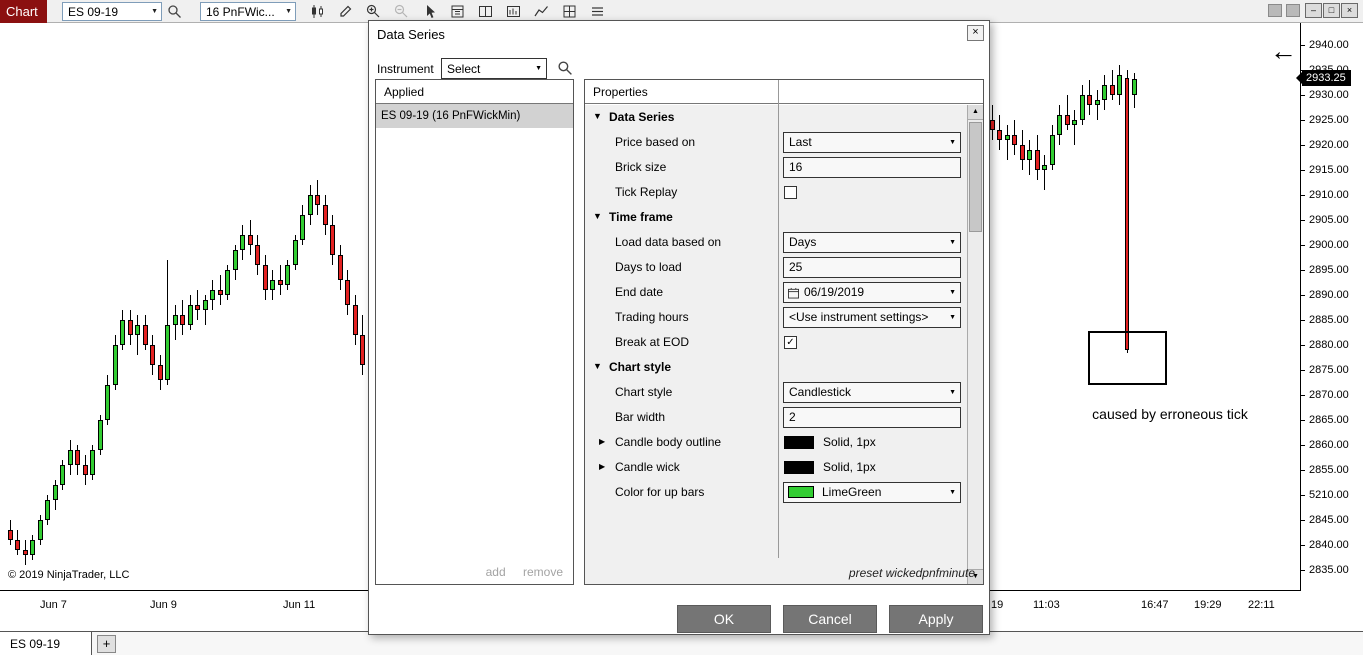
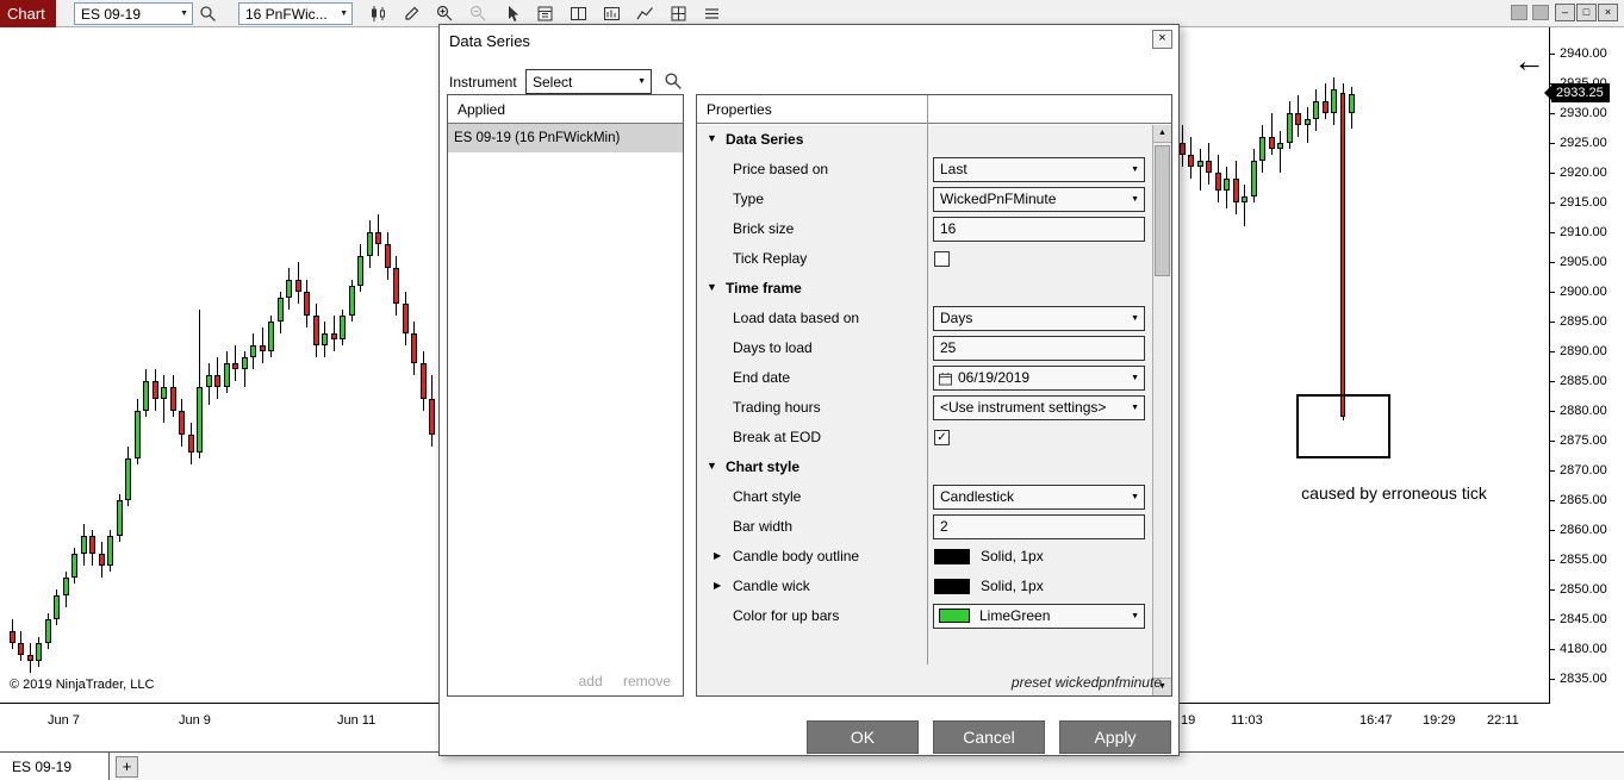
  Chart
  ES 09-19
  16 PnFWic...
  –
  □
  ×
  2940.00
  2930.00
  2925.00
  2920.00
  2915.00
  2910.00
  2905.00
  2900.00
  2895.00
  2890.00
  2885.00
  2880.00
  2875.00
  2870.00
  2865.00
  2860.00
  2855.00
- 5210.00
+ 2850.00
  2845.00
- 2840.00
+ 4180.00
  2835.00
  Jun 7
  Jun 9
  Jun 11
  19
  11:03
  16:47
  19:29
  22:11
  © 2019 NinjaTrader, LLC
  caused by erroneous tick
  ←
  2933.25
  ES 09-19
  +
  Data Series
  ×
  Instrument
  Select
  Applied
  ES 09-19 (16 PnFWickMin)
  add remove
  Properties
  ▼
  Data Series
  Price based on
  Last
+ Type
+ WickedPnFMinute
  Brick size
  16
  Tick Replay
  ▼
  Time frame
  Load data based on
  Days
  Days to load
  25
  End date
  06/19/2019
  Trading hours
  <Use instrument settings>
  Break at EOD
  ✓
  ▼
  Chart style
  Chart style
  Candlestick
  Bar width
  2
  ▶
  Candle body outline
  Solid, 1px
  ▶
  Candle wick
  Solid, 1px
  Color for up bars
  LimeGreen
  preset wickedpnfminute
  OK
  Cancel
  Apply
